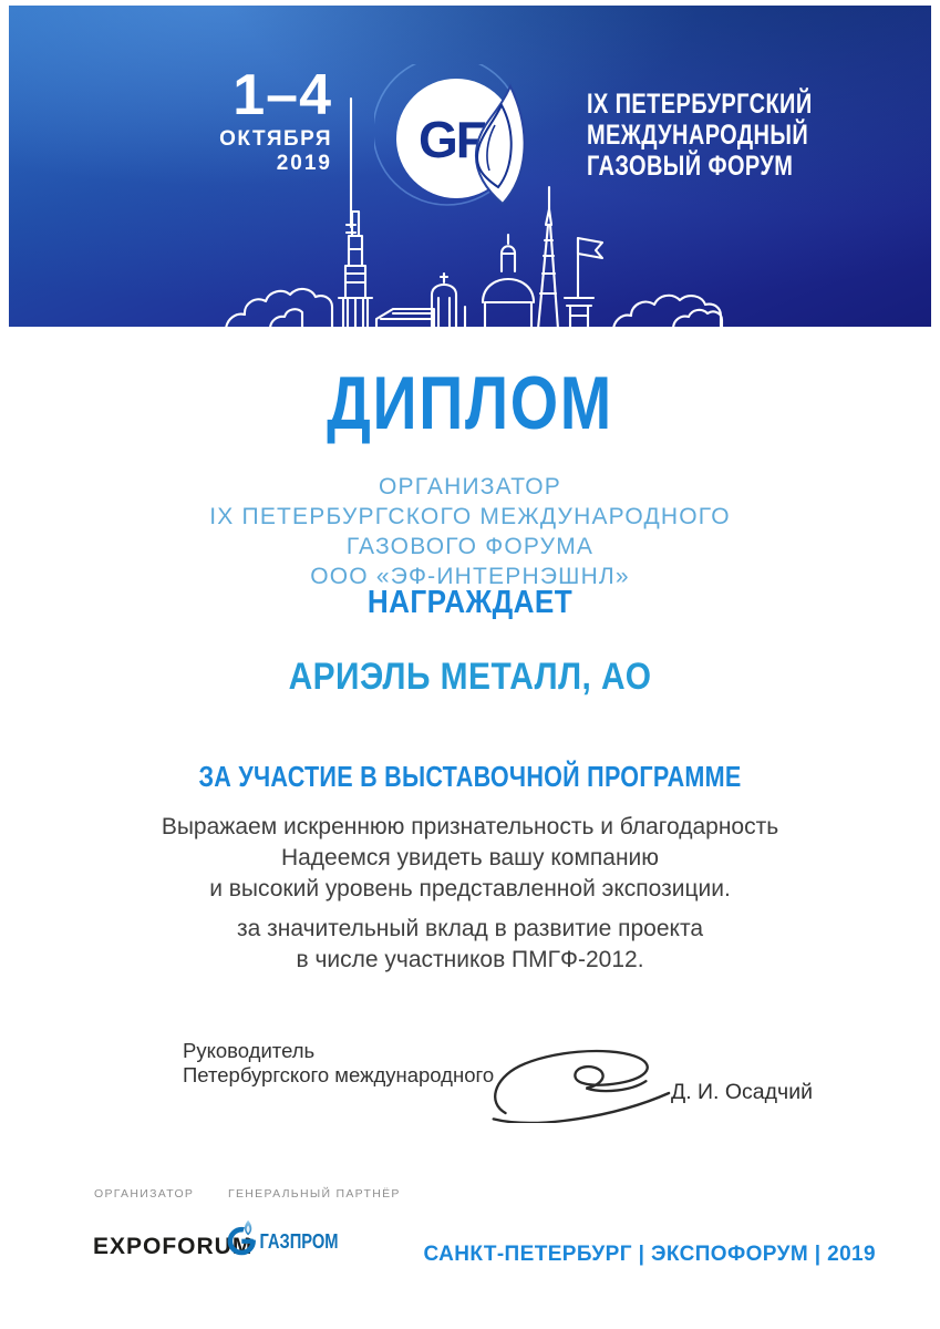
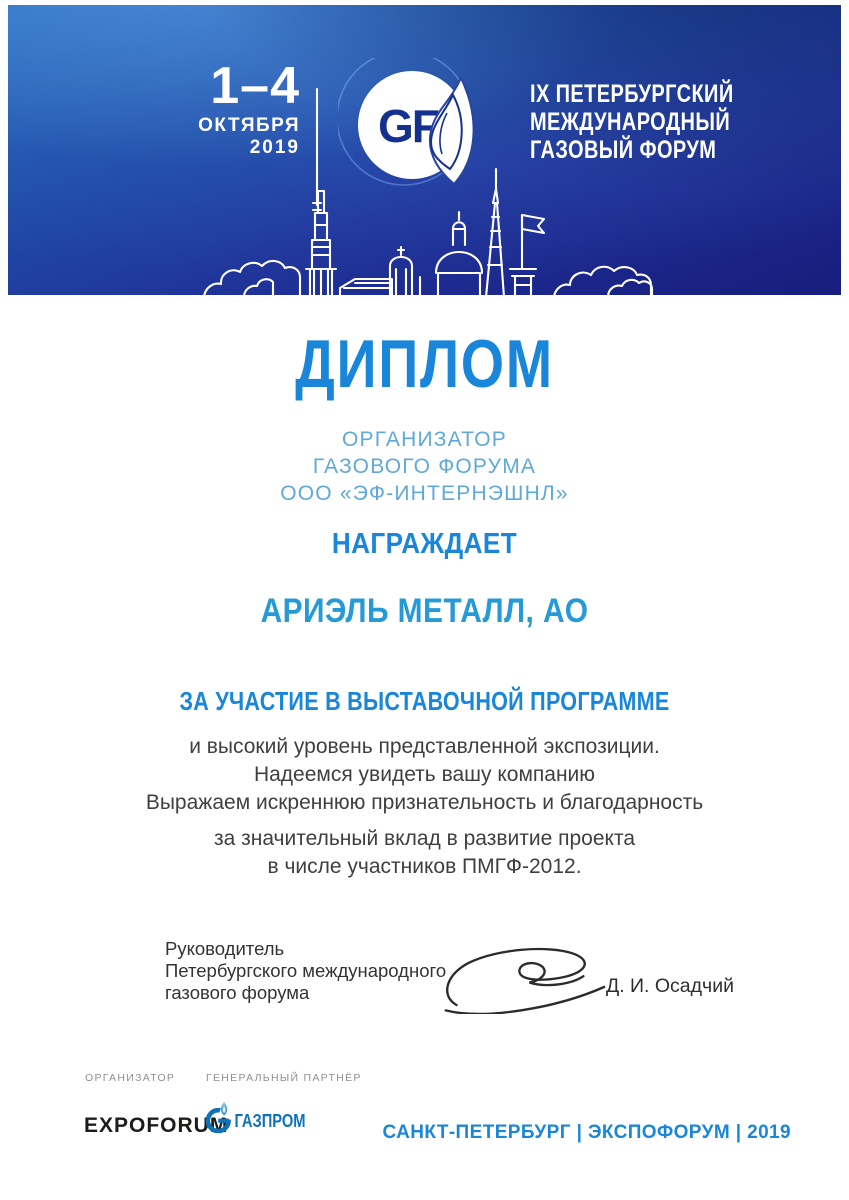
  1–4
  ОКТЯБРЯ
  2019
  GF
  IX ПЕТЕРБУРГСКИЙ
  МЕЖДУНАРОДНЫЙ
  ГАЗОВЫЙ ФОРУМ
  ДИПЛОМ
  ОРГАНИЗАТОР
- IX ПЕТЕРБУРГСКОГО МЕЖДУНАРОДНОГО
  ГАЗОВОГО ФОРУМА
  ООО «ЭФ-ИНТЕРНЭШНЛ»
  НАГРАЖДАЕТ
  АРИЭЛЬ МЕТАЛЛ, АО
  ЗА УЧАСТИЕ В ВЫСТАВОЧНОЙ ПРОГРАММЕ
- Выражаем искреннюю признательность и благодарность
+ и высокий уровень представленной экспозиции.
  Надеемся увидеть вашу компанию
- и высокий уровень представленной экспозиции.
+ Выражаем искреннюю признательность и благодарность
  за значительный вклад в развитие проекта
  в числе участников ПМГФ-2012.
  Руководитель
  Петербургского международного
+ газового форума
  Д. И. Осадчий
  ОРГАНИЗАТОР
  ГЕНЕРАЛЬНЫЙ ПАРТНЁР
  EXPOFORUM
  ГАЗПРОМ
  САНКТ-ПЕТЕРБУРГ | ЭКСПОФОРУМ | 2019
